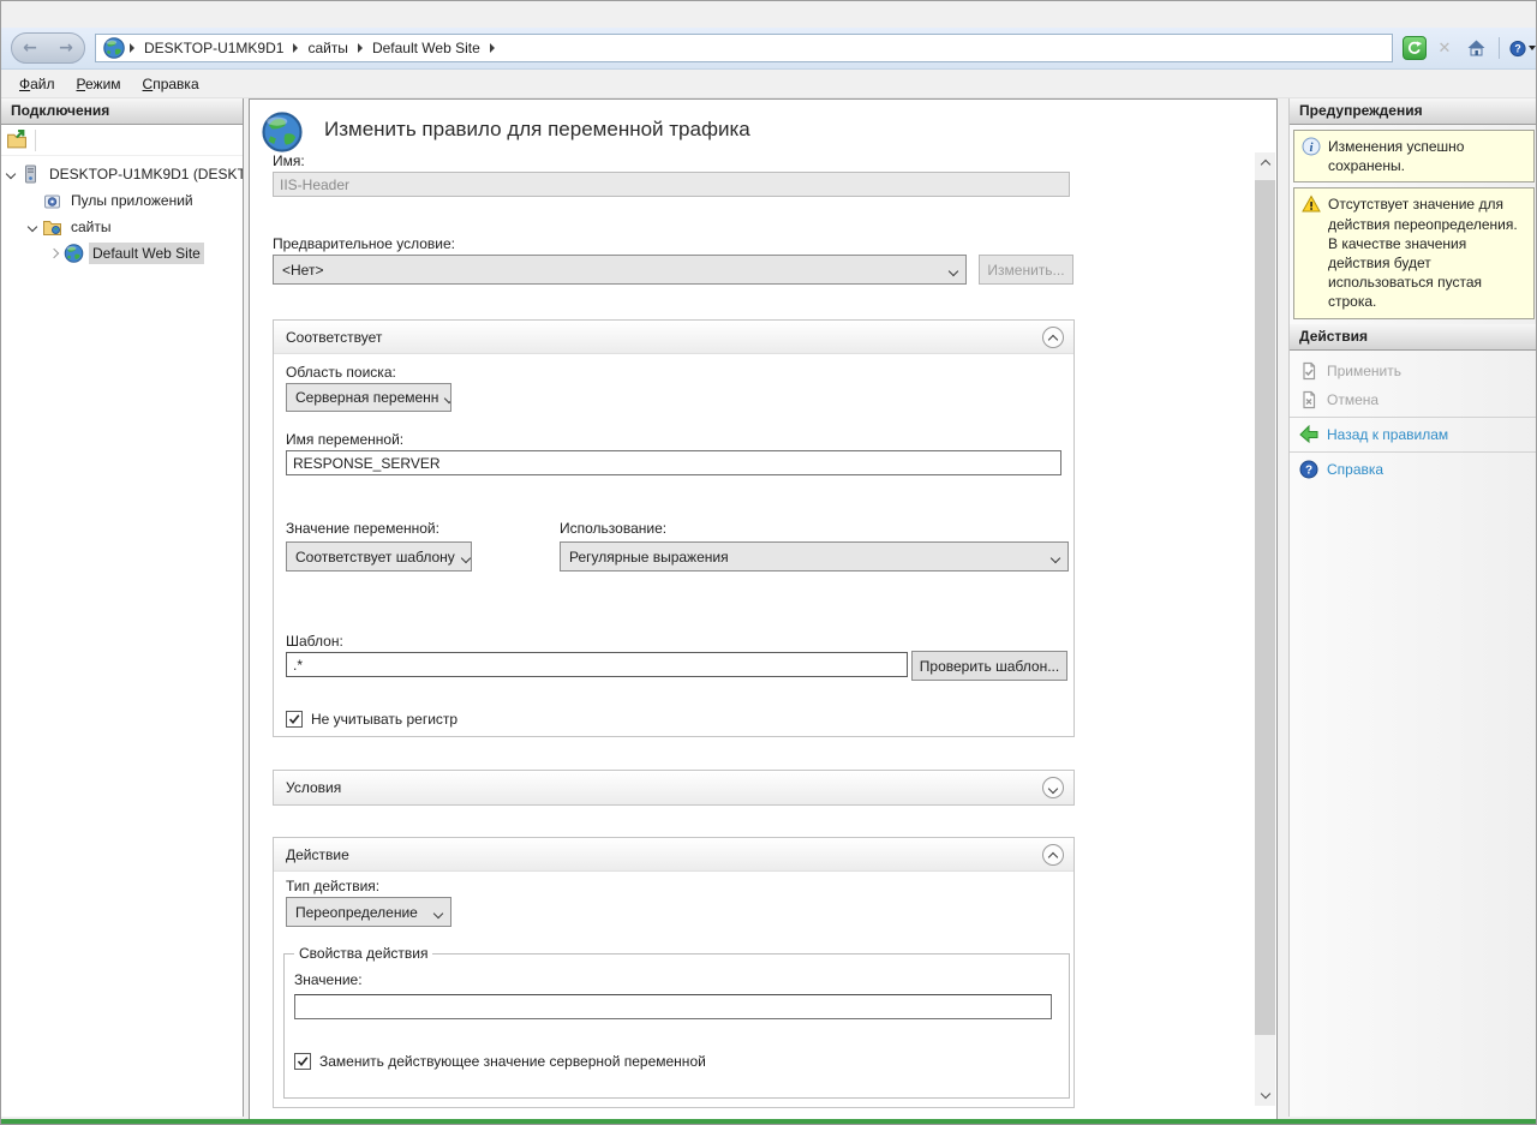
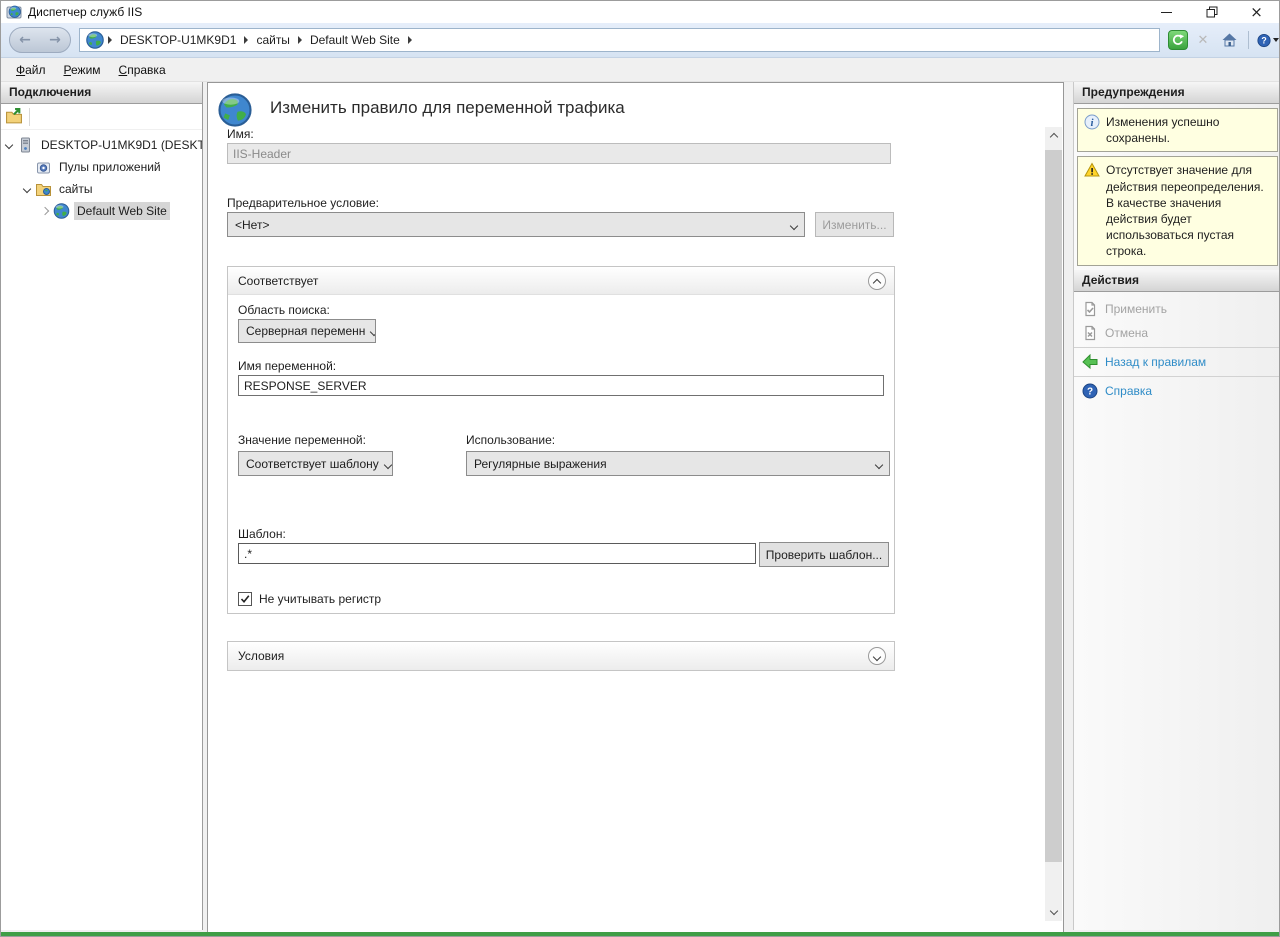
+ Диспетчер служб IIS
+ ×
  ←
  →
  DESKTOP-U1MK9D1
  сайты
  Default Web Site
  ✕
  ?
  Файл
  Режим
  Справка
  Подключения
  DESKTOP-U1MK9D1 (DESKT
  Пулы приложений
  сайты
  Default Web Site
  Изменить правило для переменной трафика
  Имя:
  IIS-Header
  Предварительное условие:
  <Нет>
  Изменить...
  Соответствует
  Область поиска:
  Серверная переменн
  Имя переменной:
  RESPONSE_SERVER
  Значение переменной:
  Использование:
  Соответствует шаблону
  Регулярные выражения
  Шаблон:
  .*
  Проверить шаблон...
  Не учитывать регистр
  Условия
- Действие
- Тип действия:
- Переопределение
- Свойства действия
- Значение:
- Заменить действующее значение серверной переменной
  Предупреждения
  i
  Изменения успешно сохранены.
  Отсутствует значение для действия переопределения. В качестве значения действия будет использоваться пустая строка.
  Действия
  Применить
  Отмена
  Назад к правилам
  ?
  Справка
